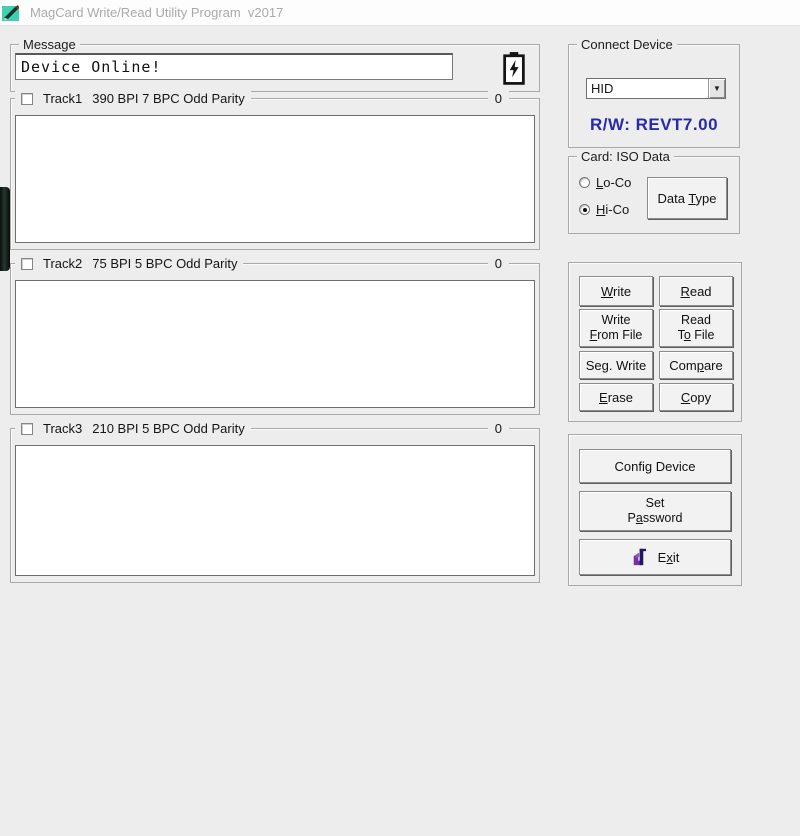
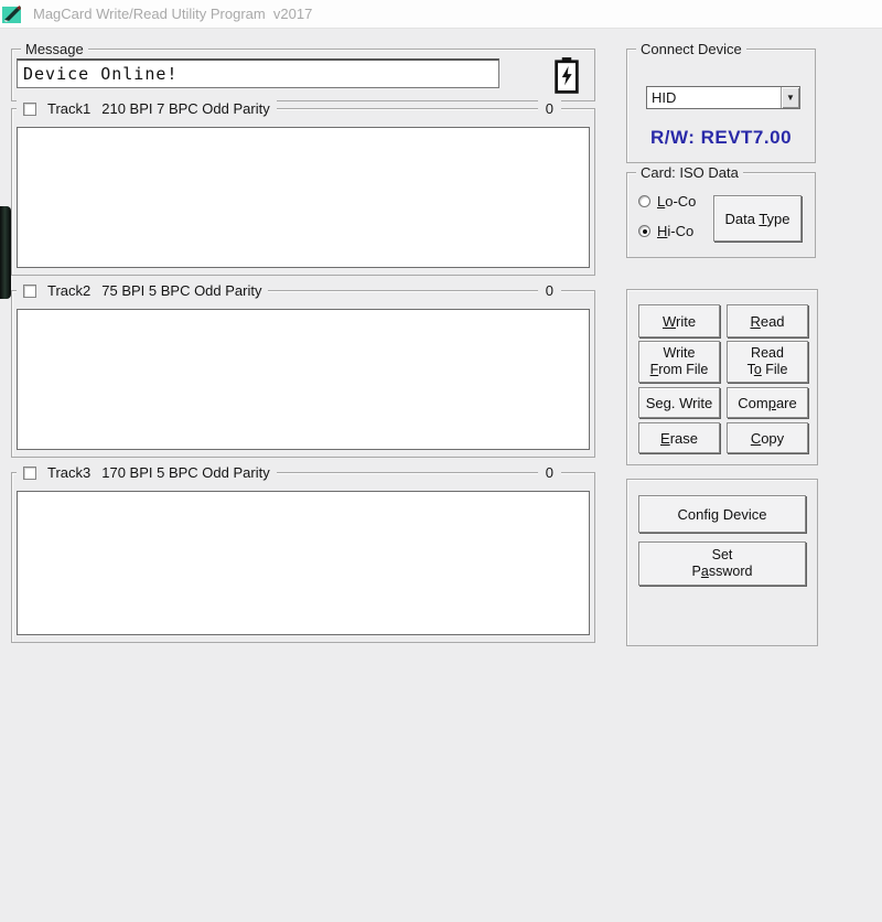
  MagCard Write/Read Utility Program v2017
  Message
  Device Online!
  Track1
- 390 BPI 7 BPC Odd Parity
+ 210 BPI 7 BPC Odd Parity
  0
  Track2
  75 BPI 5 BPC Odd Parity
  0
  Track3
- 210 BPI 5 BPC Odd Parity
+ 170 BPI 5 BPC Odd Parity
  0
  Connect Device
  HID
  ▼
  R/W: REVT7.00
  Card: ISO Data
  Lo-Co
  Hi-Co
  Data Type
  Write
  Read
  Write
  From File
  Read
  To File
  Seg. Write
  Compare
  Erase
  Copy
  Config Device
  Set
  Password
- Exit
